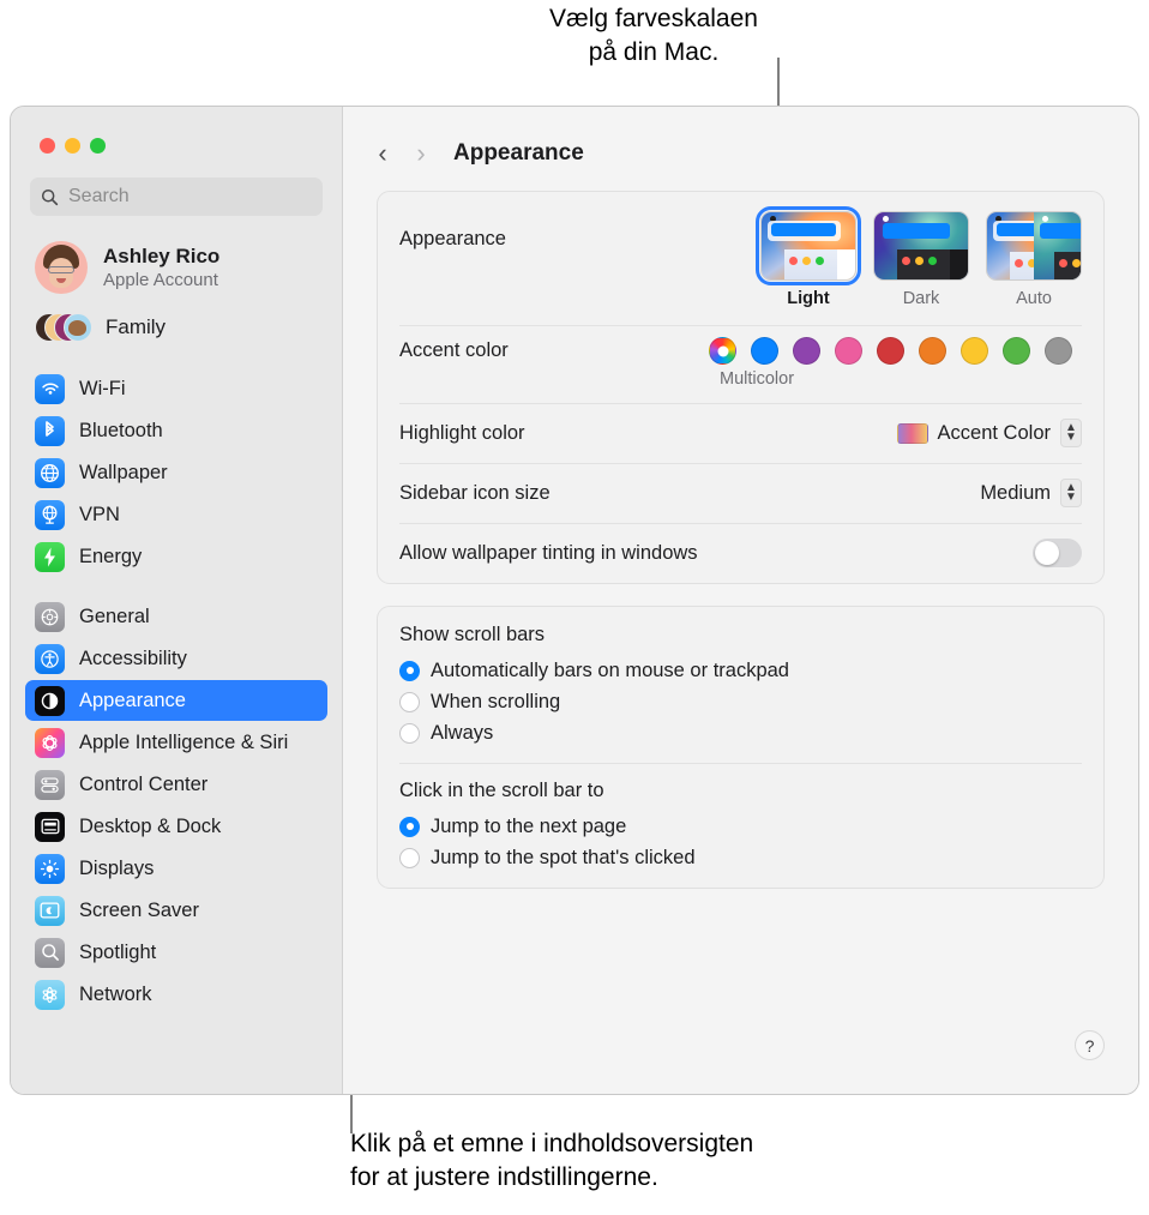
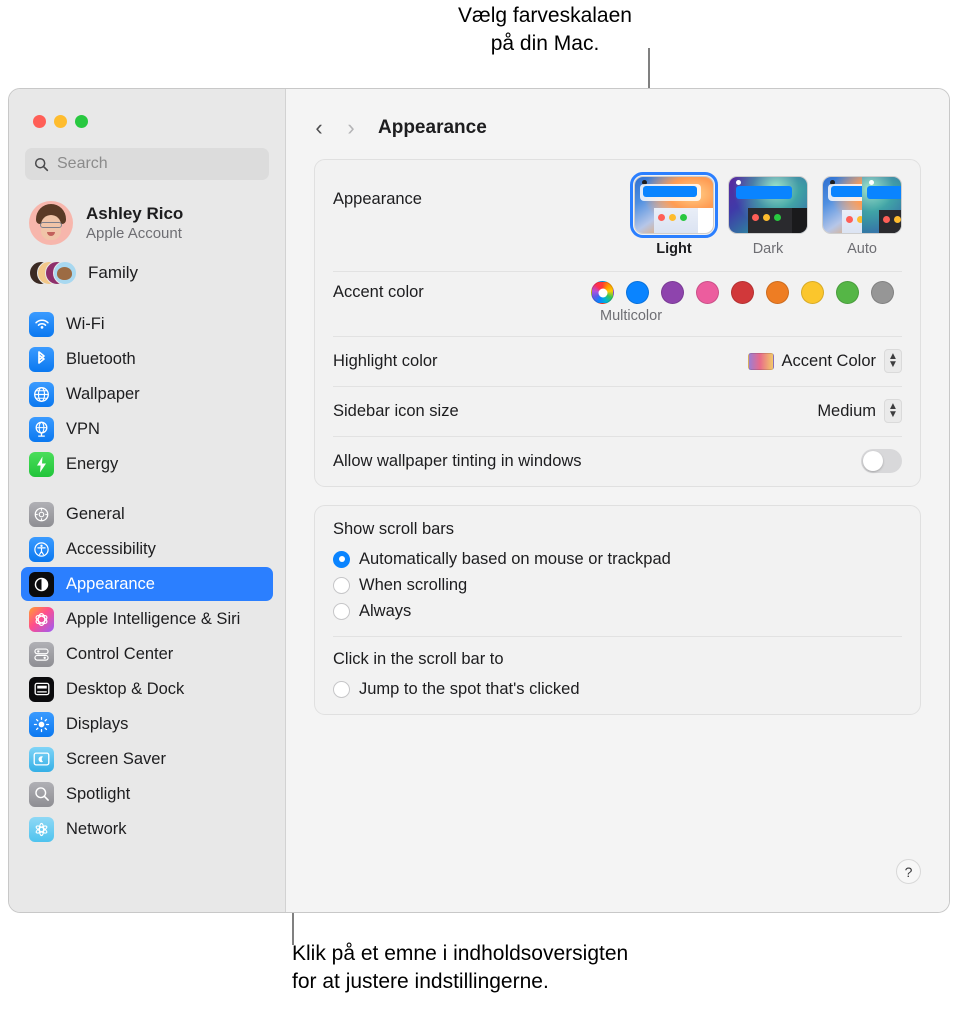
  Vælg farveskalaen
  på din Mac.
  Klik på et emne i indholdsoversigten
  for at justere indstillingerne.
  Search
  Ashley Rico
  Apple Account
  Family
  Wi-Fi
  Bluetooth
  Wallpaper
  VPN
  Energy
  General
  Accessibility
  Appearance
  Apple Intelligence & Siri
  Control Center
  Desktop & Dock
  Displays
  Screen Saver
  Spotlight
  Network
  ‹
  ›
  Appearance
  Appearance
  Light
  Dark
  Auto
  Accent color
  Multicolor
  Highlight color
  Accent Color
  ▲
  ▼
  Sidebar icon size
  Medium
  ▲
  ▼
  Allow wallpaper tinting in windows
  Show scroll bars
- Automatically bars on mouse or trackpad
+ Automatically based on mouse or trackpad
  When scrolling
  Always
  Click in the scroll bar to
- Jump to the next page
  Jump to the spot that's clicked
  ?
